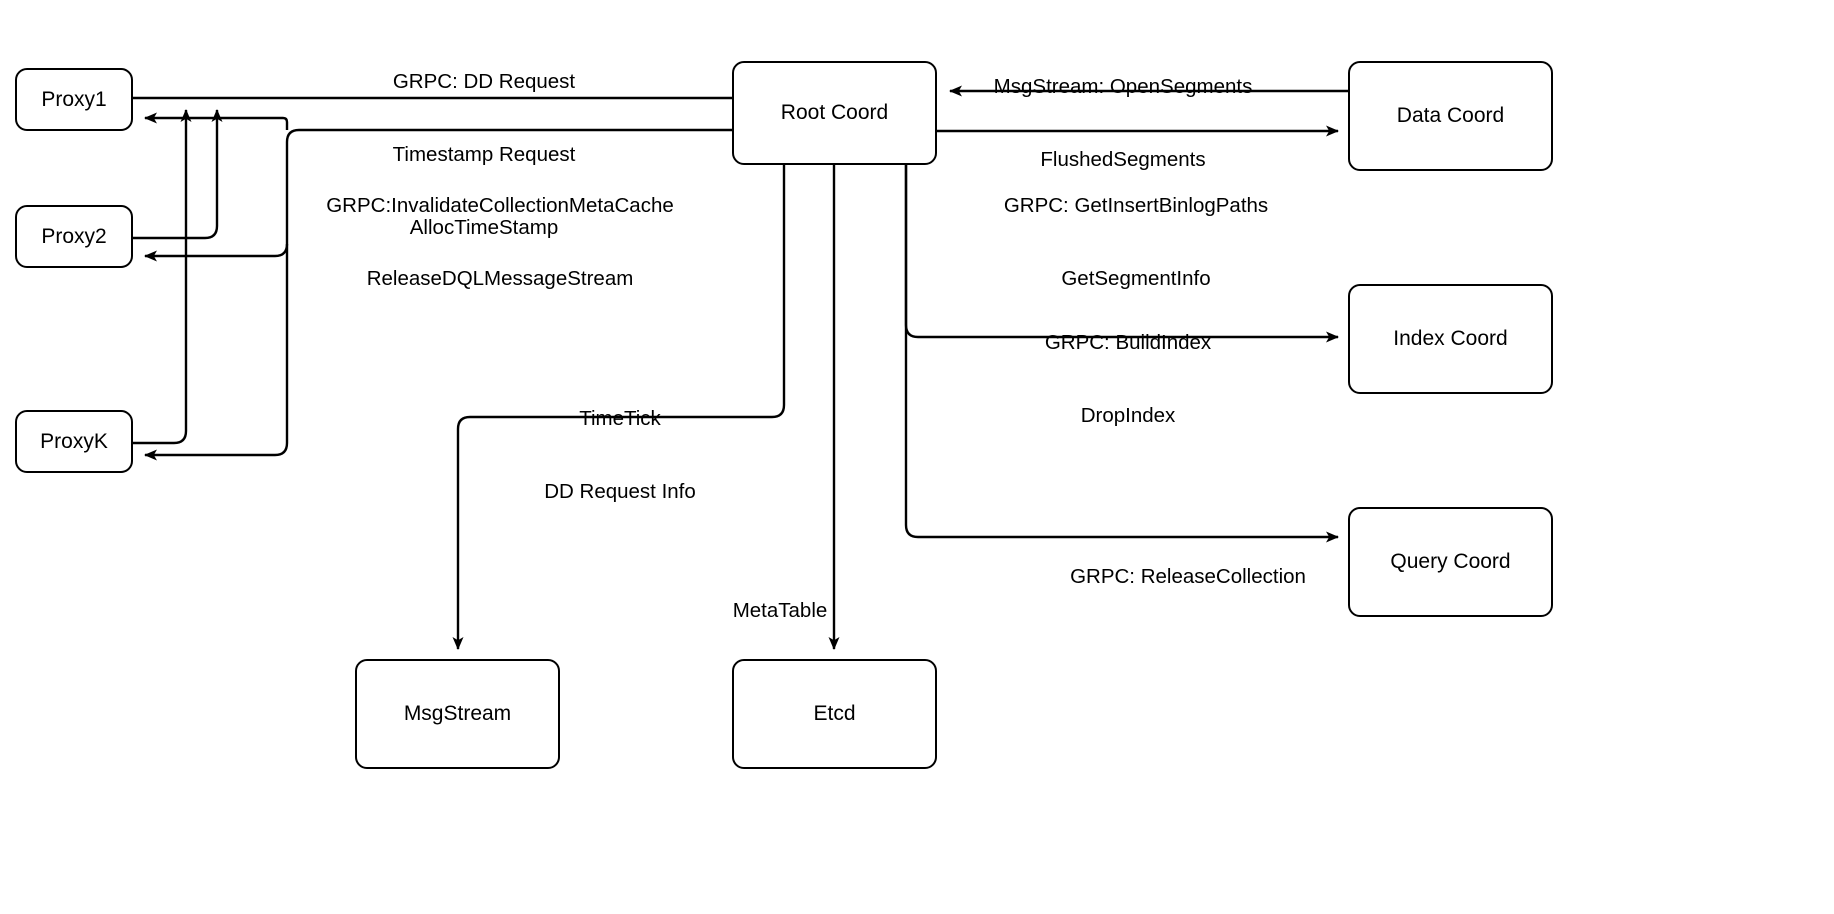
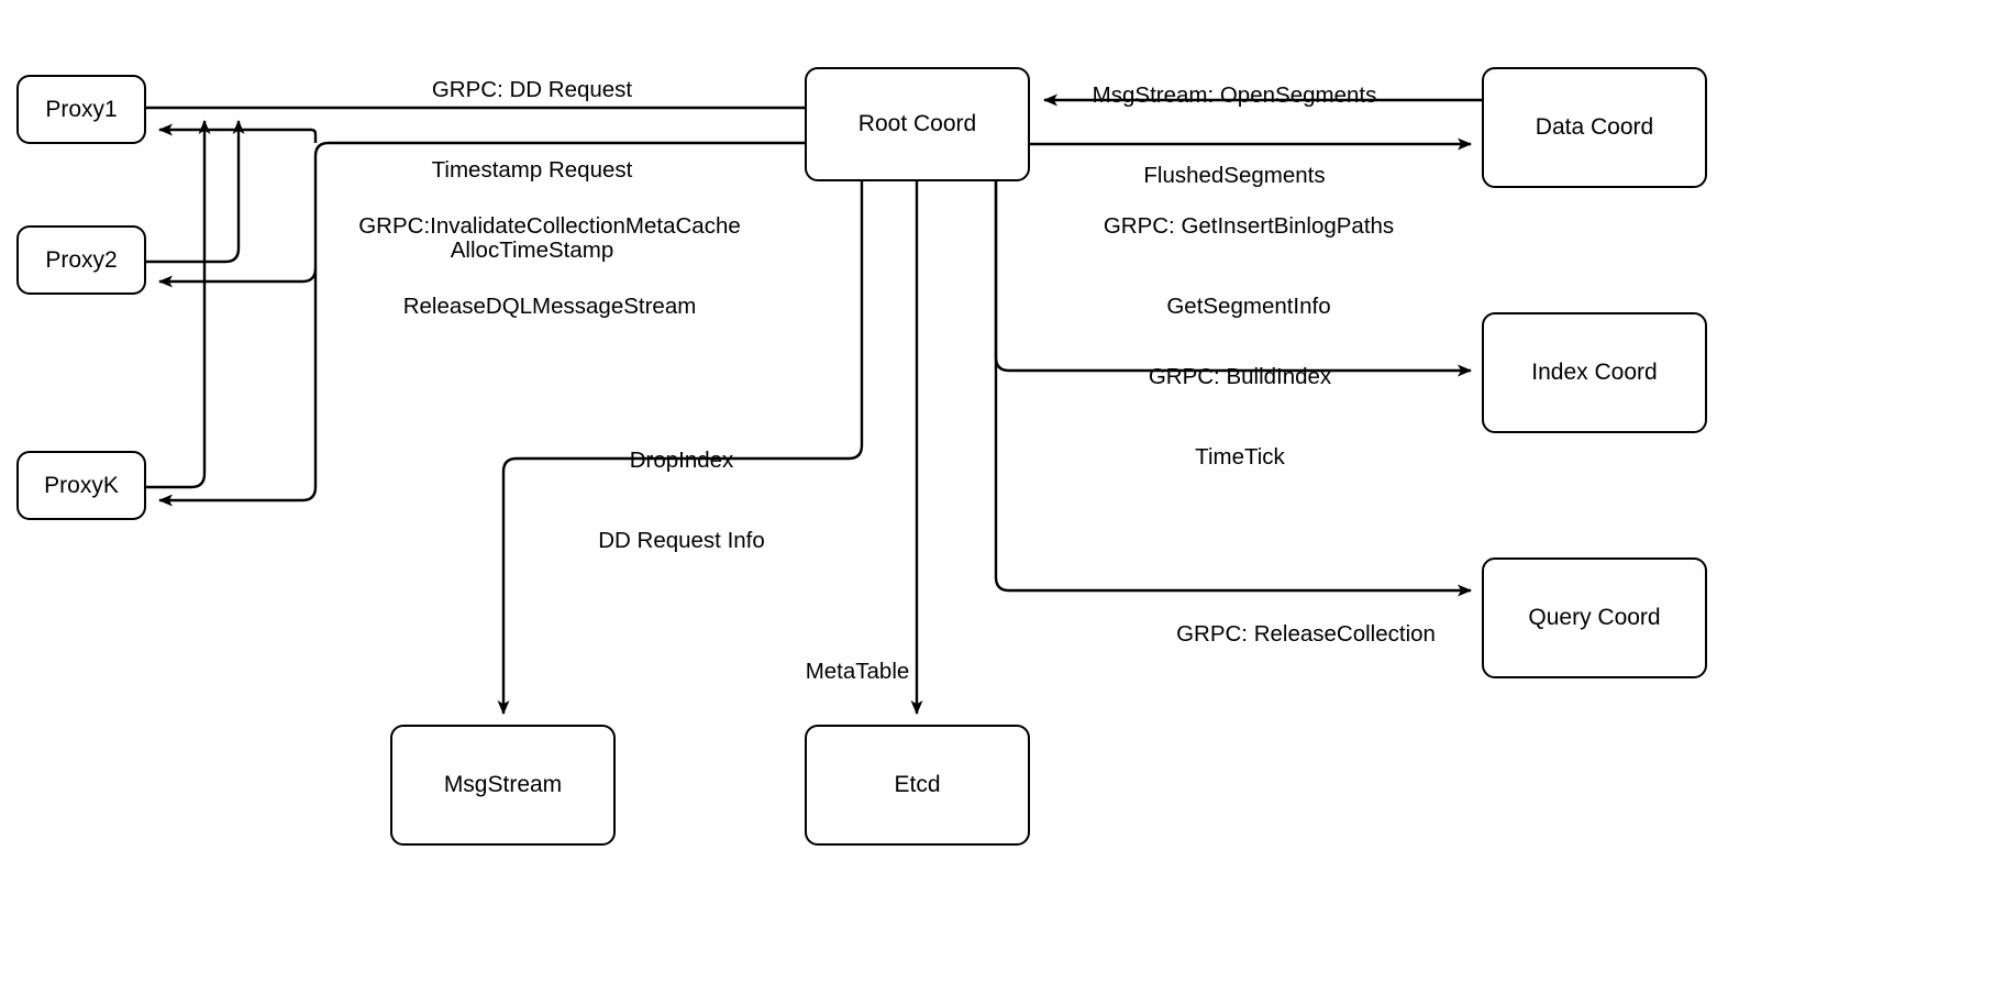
  Proxy1
  Proxy2
  ProxyK
  Root Coord
  Data Coord
  Index Coord
  Query Coord
  MsgStream
  Etcd
  GRPC: DD Request
  Timestamp Request
  AllocTimeStamp
  GRPC:InvalidateCollectionMetaCache
  ReleaseDQLMessageStream
  MsgStream: OpenSegments
  FlushedSegments
  GRPC: GetInsertBinlogPaths
  GetSegmentInfo
  GRPC: BuildIndex
- DropIndex
+ TimeTick
  GRPC: ReleaseCollection
- TimeTick
+ DropIndex
  DD Request Info
  MetaTable
